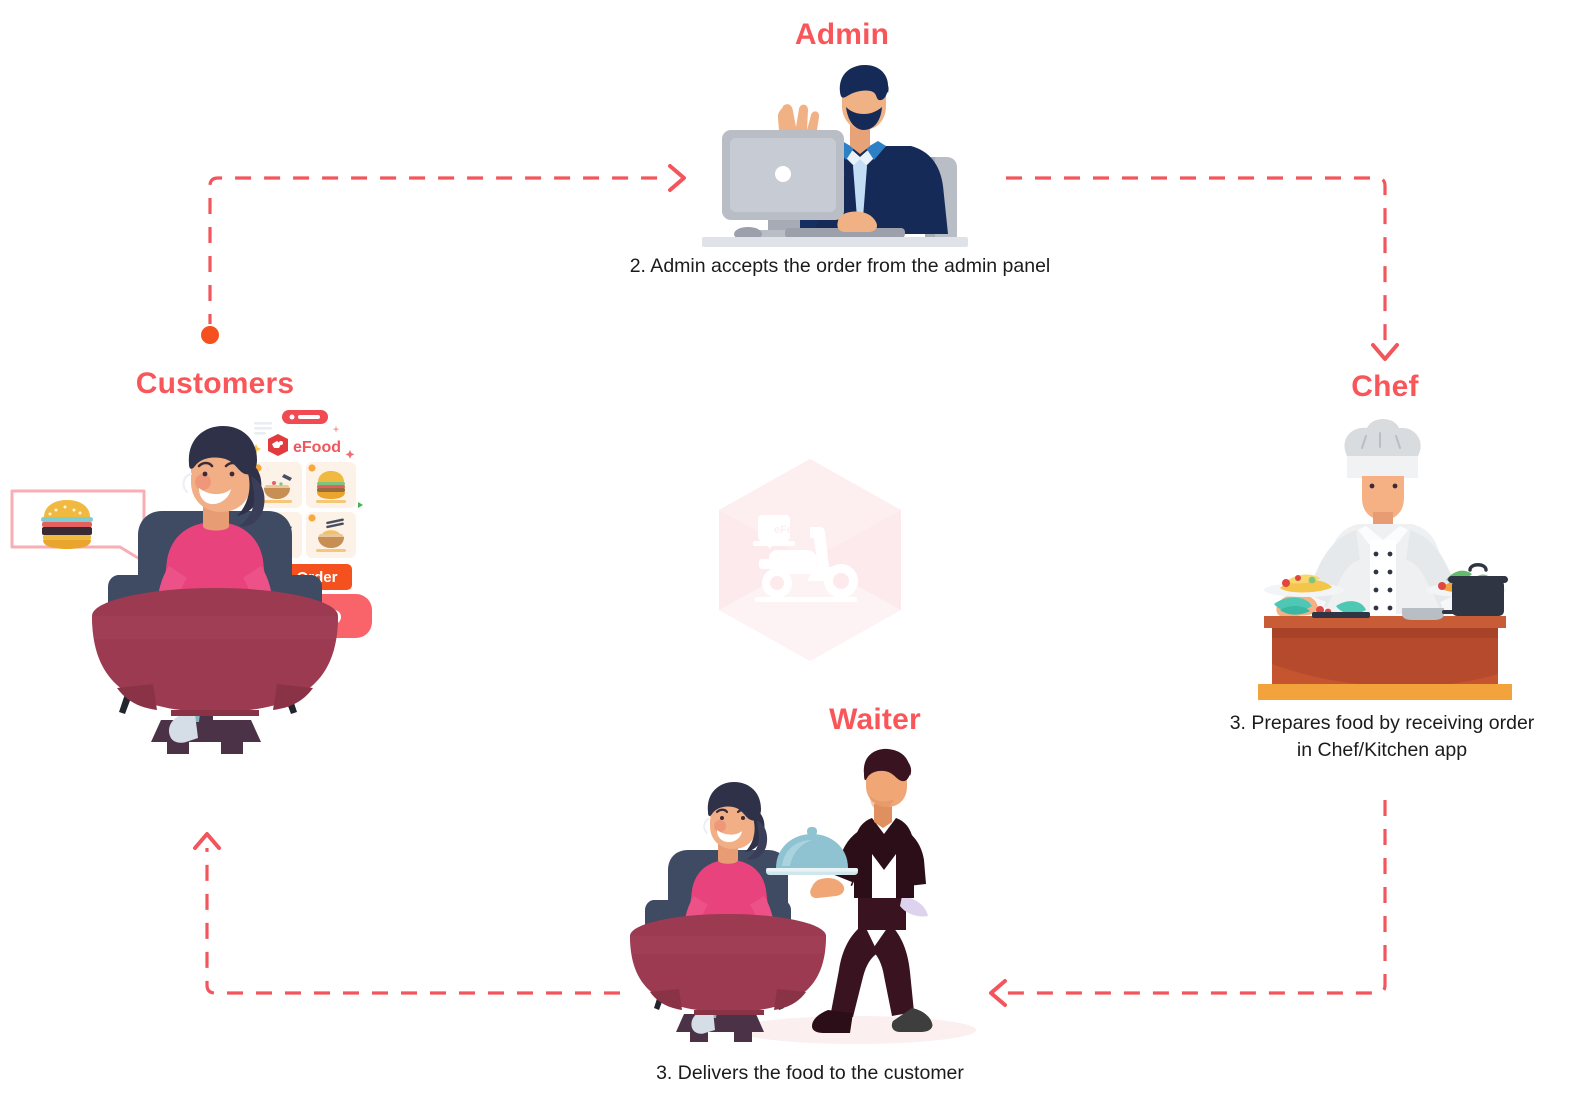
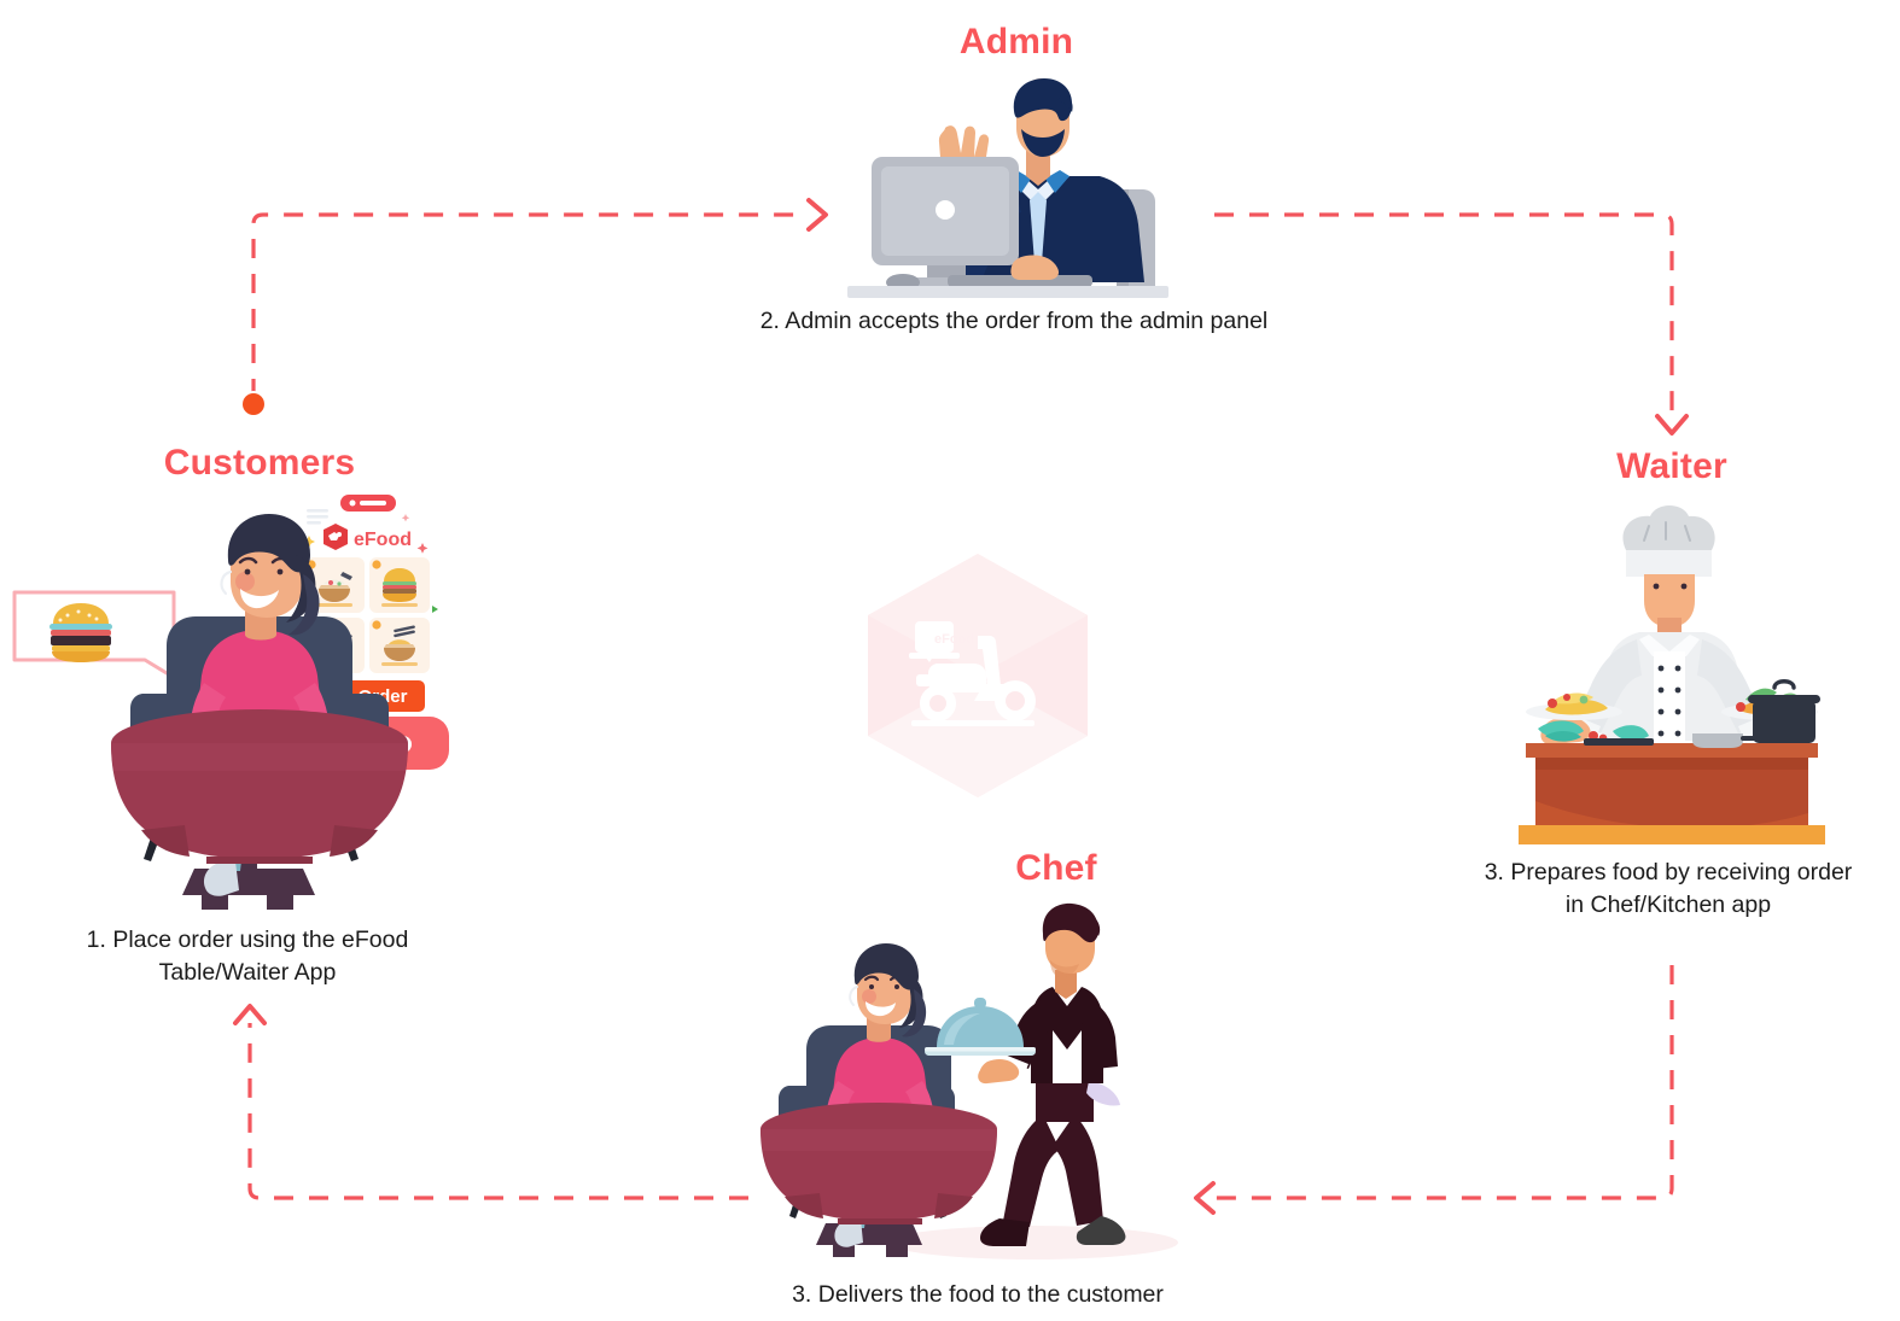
  Admin
  2. Admin accepts the order from the admin panel
  Customers
  eFood
+ 1. Place order using the eFood
+ Table/Waiter App
- Chef
+ Waiter
  3. Prepares food by receiving order
  in Chef/Kitchen app
- Waiter
+ Chef
  3. Delivers the food to the customer
